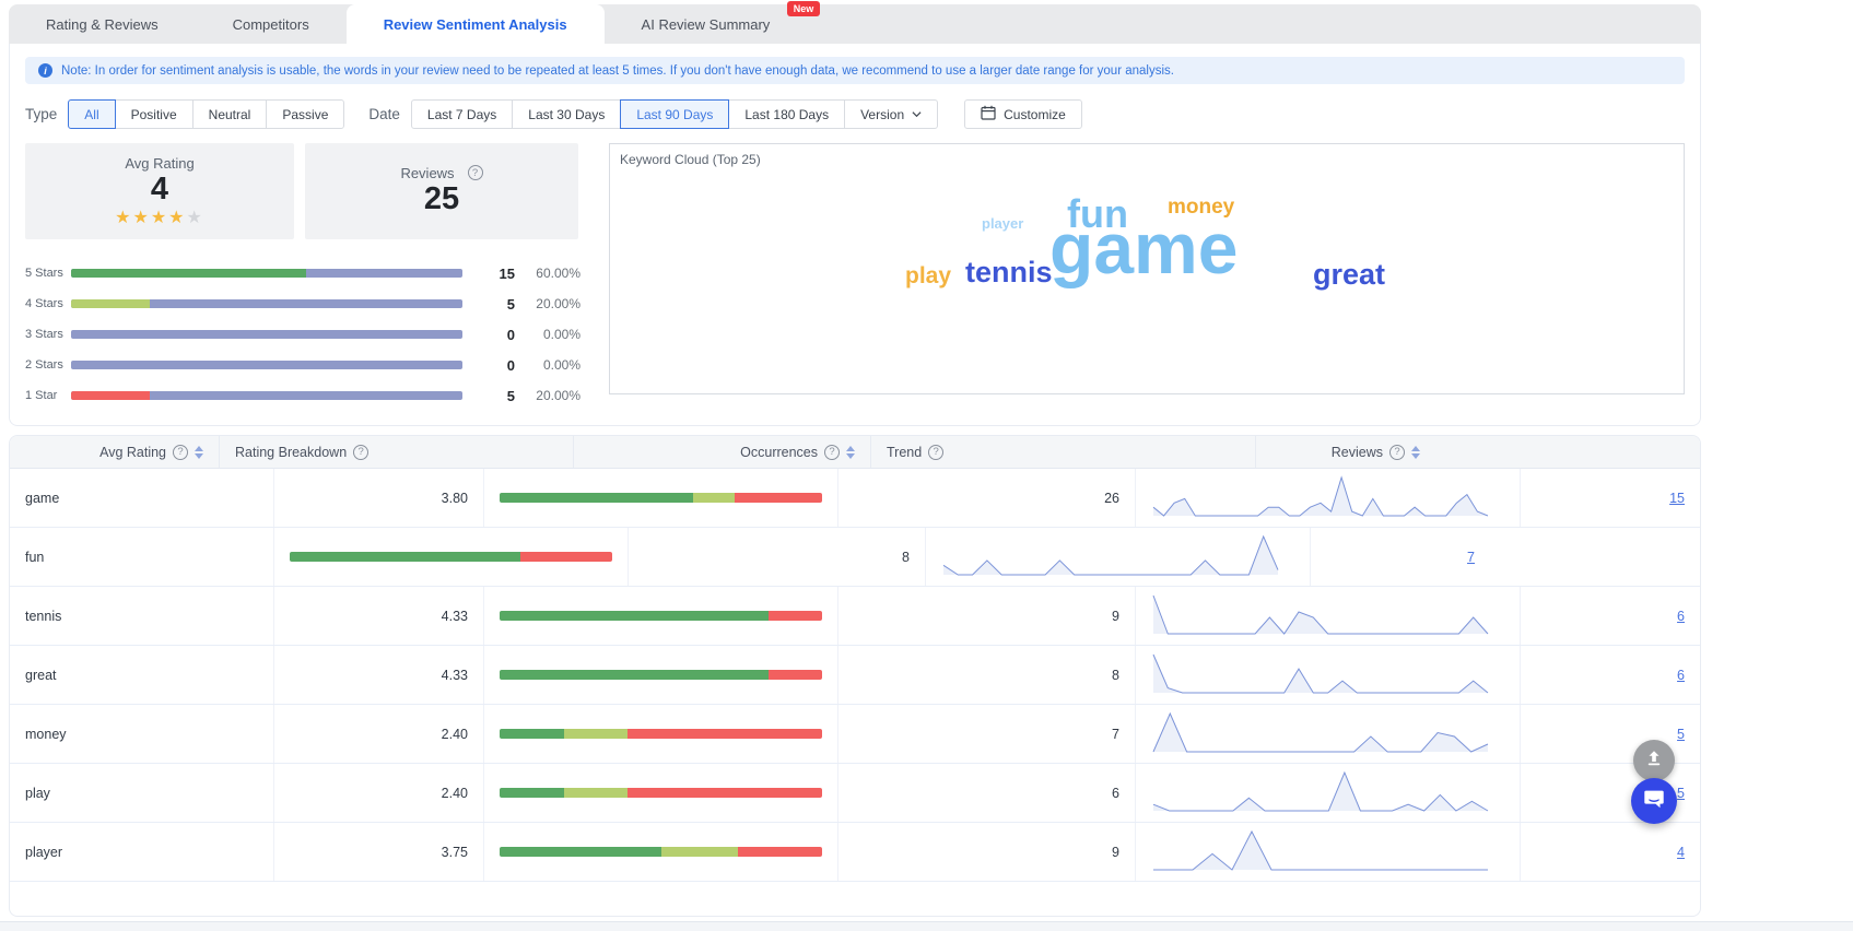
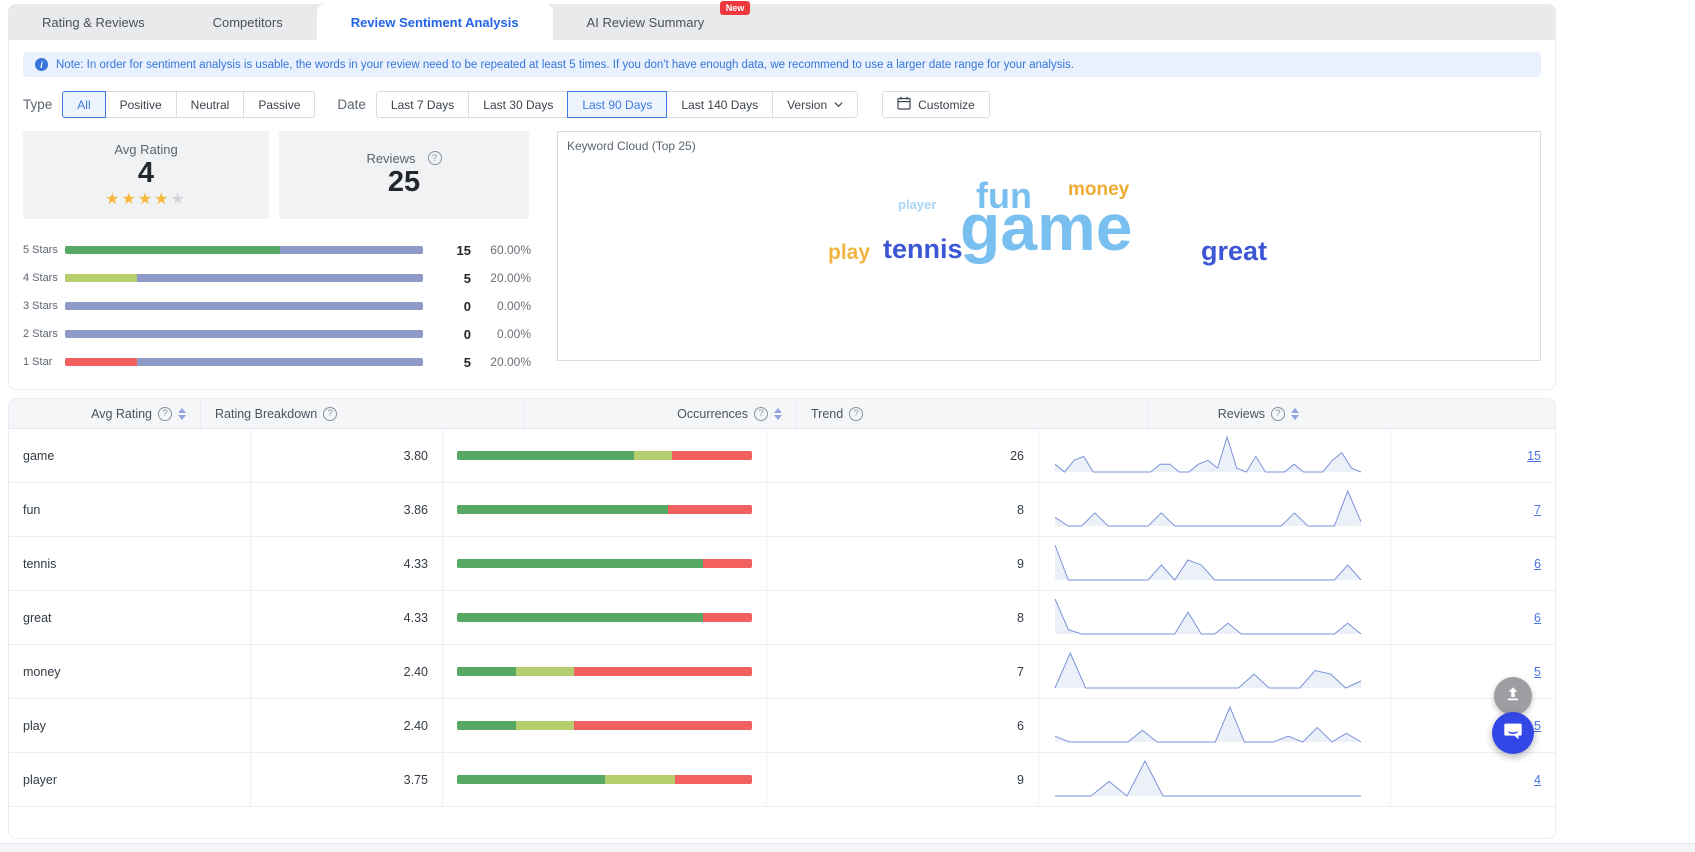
  Rating & Reviews
  Competitors
  Review Sentiment Analysis
  AI Review Summary
  New
  i
  Note: In order for sentiment analysis is usable, the words in your review need to be repeated at least 5 times. If you don't have enough data, we recommend to use a larger date range for your analysis.
  Type
  All
  Positive
  Neutral
  Passive
  Date
  Last 7 Days
  Last 30 Days
  Last 90 Days
- Last 180 Days
+ Last 140 Days
  Version
  Customize
  Avg Rating
  4
  ★★★★★
  Reviews
  ?
  25
  5 Stars
  15
  60.00%
  4 Stars
  5
  20.00%
  3 Stars
  0
  0.00%
  2 Stars
  0
  0.00%
  1 Star
  5
  20.00%
  Keyword Cloud (Top 25)
  player
  fun
  money
  play
  tennis
  game
  great
  Avg Rating
  ?
  Rating Breakdown
  ?
  Occurrences
  ?
  Trend
  ?
  Reviews
  ?
  game
  3.80
  26
  15
  fun
+ 3.86
  8
  7
  tennis
  4.33
  9
  6
  great
  4.33
  8
  6
  money
  2.40
  7
  5
  play
  2.40
  6
  5
  player
  3.75
  9
  4
